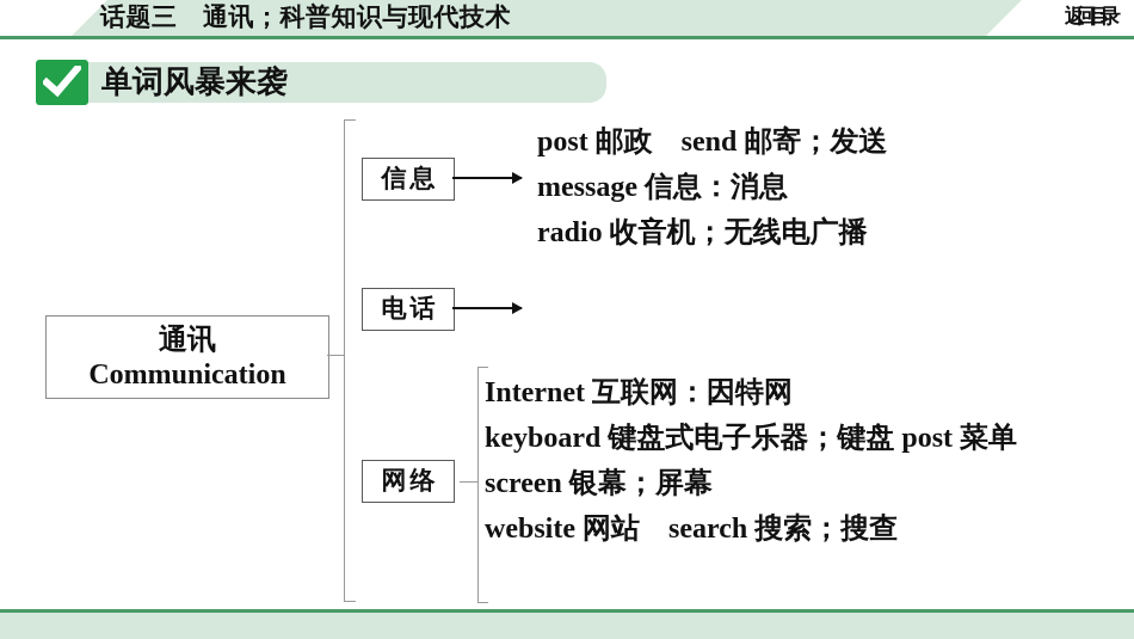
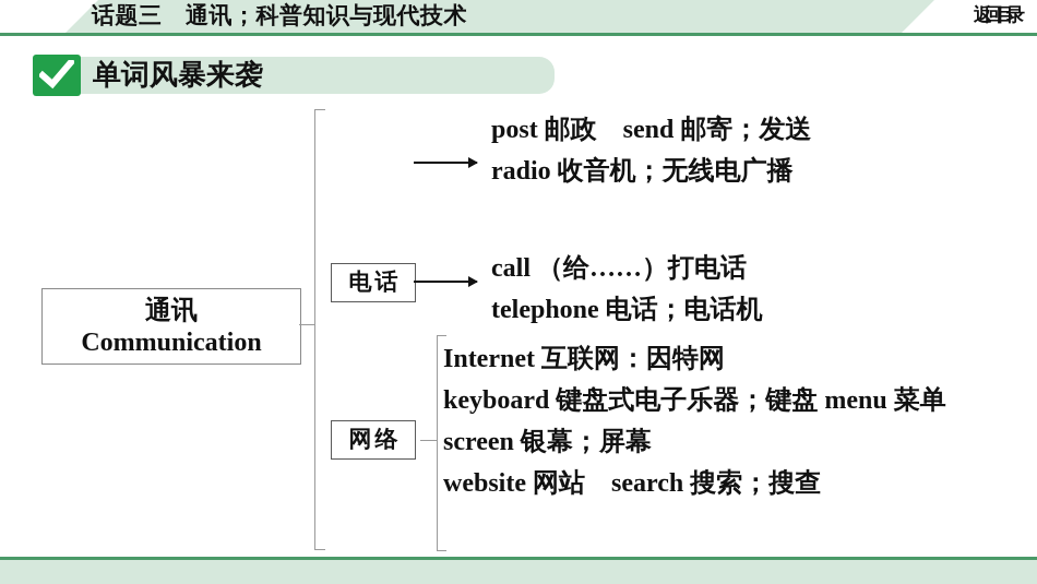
  话题三 通讯；科普知识与现代技术
  返回目录
  单词风暴来袭
  通讯
  Communication
- 信息
  post 邮政 send 邮寄；发送
- message 信息：消息
  radio 收音机；无线电广播
  电话
+ call （给……）打电话
+ telephone 电话；电话机
  网络
  Internet 互联网：因特网
- keyboard 键盘式电子乐器；键盘 post 菜单 screen 银幕；屏幕
+ keyboard 键盘式电子乐器；键盘 menu 菜单 screen 银幕；屏幕
  website 网站 search 搜索；搜查
